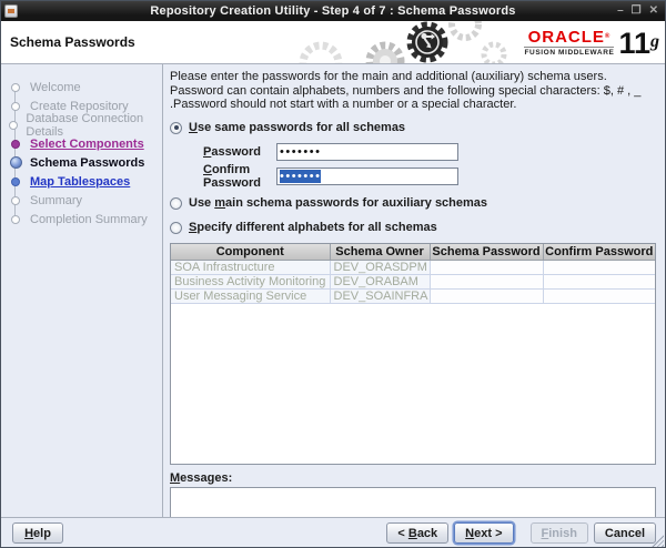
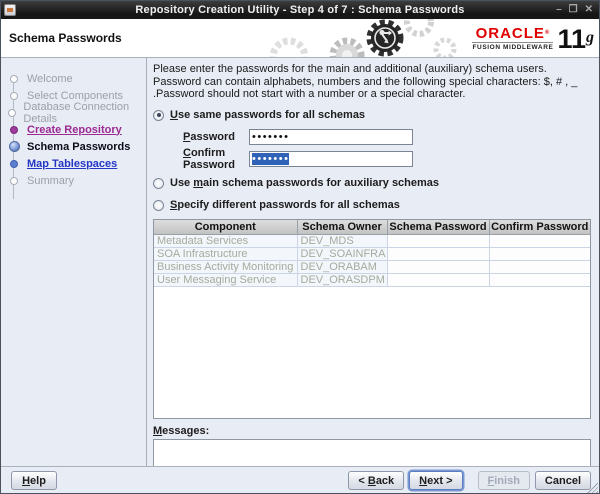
  Repository Creation Utility - Step 4 of 7 : Schema Passwords
  –
  ❐
  ✕
  Schema Passwords
  ORACLE
  11g
  Welcome
- Create Repository
+ Select Components
  Database Connection Details
- Select Components
+ Create Repository
  Schema Passwords
  Map Tablespaces
  Summary
- Completion Summary
  Please enter the passwords for the main and additional (auxiliary) schema users. Password can contain alphabets, numbers and the following special characters: $, # , _ .Password should not start with a number or a special character.
  Use same passwords for all schemas
  Password
  •••••••
  Confirm Password
  •••••••
  Use main schema passwords for auxiliary schemas
- Specify different alphabets for all schemas
+ Specify different passwords for all schemas
  Component	Schema Owner	Schema Password	Confirm Password
+ Metadata Services	DEV_MDS
- SOA Infrastructure	DEV_ORASDPM
+ SOA Infrastructure	DEV_SOAINFRA
  Business Activity Monitoring	DEV_ORABAM
- User Messaging Service	DEV_SOAINFRA
+ User Messaging Service	DEV_ORASDPM
  Messages:
  Help
  < Back
  Next >
  Finish
  Cancel
